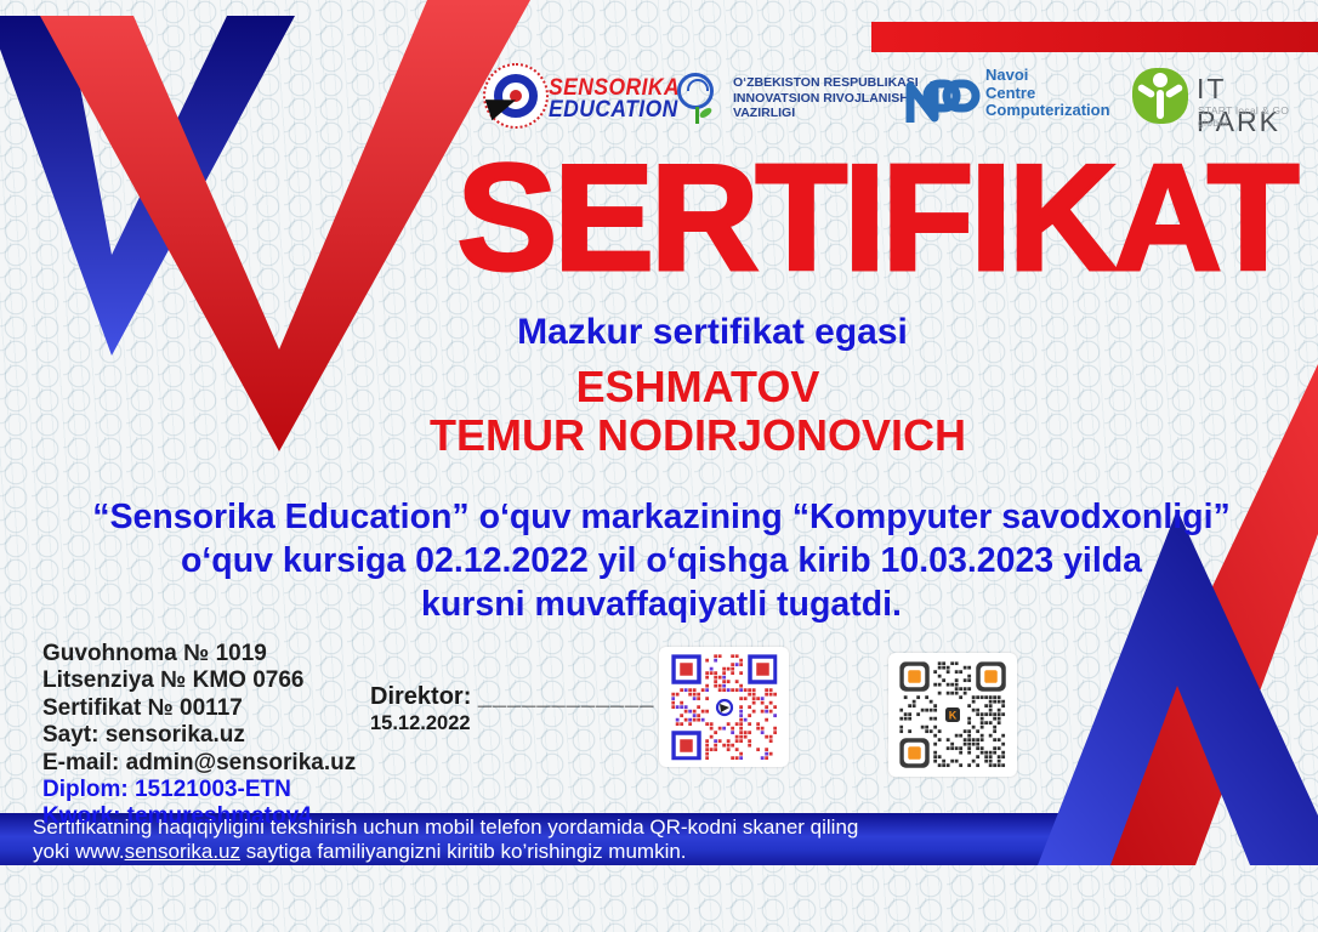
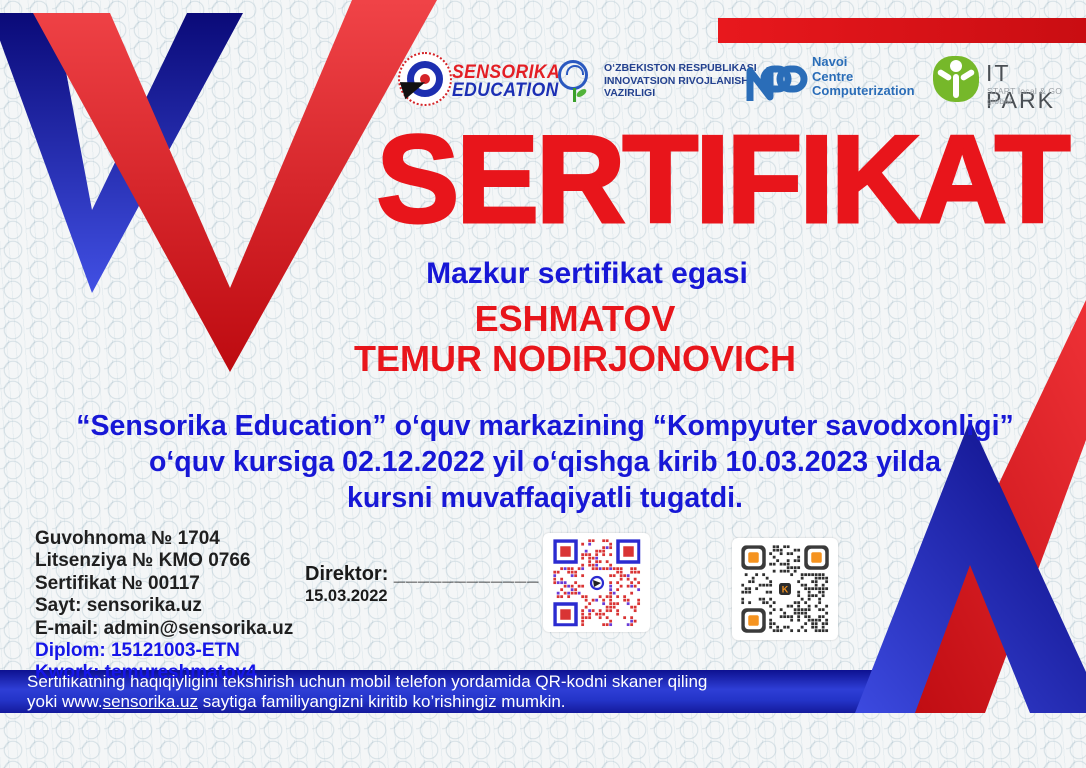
  Sertifikatning haqiqiyligini tekshirish uchun mobil telefon yordamida QR-kodni skaner qiling
  yoki www.sensorika.uz saytiga familiyangizni kiritib ko’rishingiz mumkin.
  SENSORIKA
  EDUCATION
  O‘ZBEKISTON RESPUBLIKAI
  INNOVATSION RIVOJLANISH
  VAZIRLIGI
  Navoi
  Centre
  Computerization
  IT PARK
  START local & GO global
  SERTIFIKAT
  Mazkur sertifikat egasi
  ESHMATOV
  TEMUR NODIRJONOVICH
  “Sensorika Education” o‘quv markazining “Kompyuter savodxonligi”
  o‘quv kursiga 02.12.2022 yil o‘qishga kirib 10.03.2023 yilda
  kursni muvaffaqiyatli tugatdi.
- Guvohnoma № 1019
+ Guvohnoma № 1704
  Litsenziya № KMO 0766
  Sertifikat № 00117
  Sayt: sensorika.uz
  E-mail: admin@sensorika.uz
  Diplom: 15121003-ETN
  Kwork: temureshmatov4
  Direktor: ____________
- 15.12.2022
+ 15.03.2022
  K
